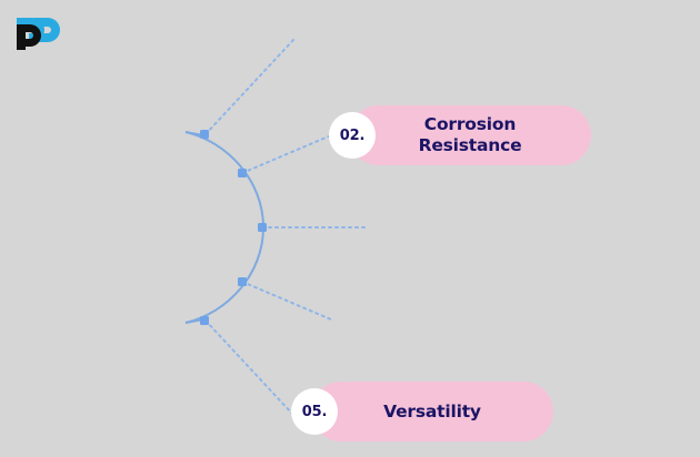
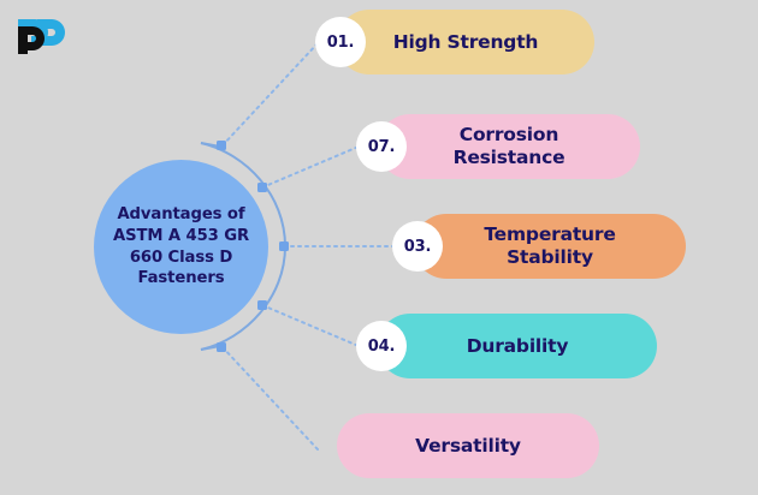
+ Advantages of
+ ASTM A 453 GR
+ 660 Class D
+ Fasteners
+ High Strength
+ 01.
  Corrosion
  Resistance
- 02.
+ 07.
+ Temperature
+ Stability
+ 03.
+ Durability
+ 04.
  Versatility
- 05.
